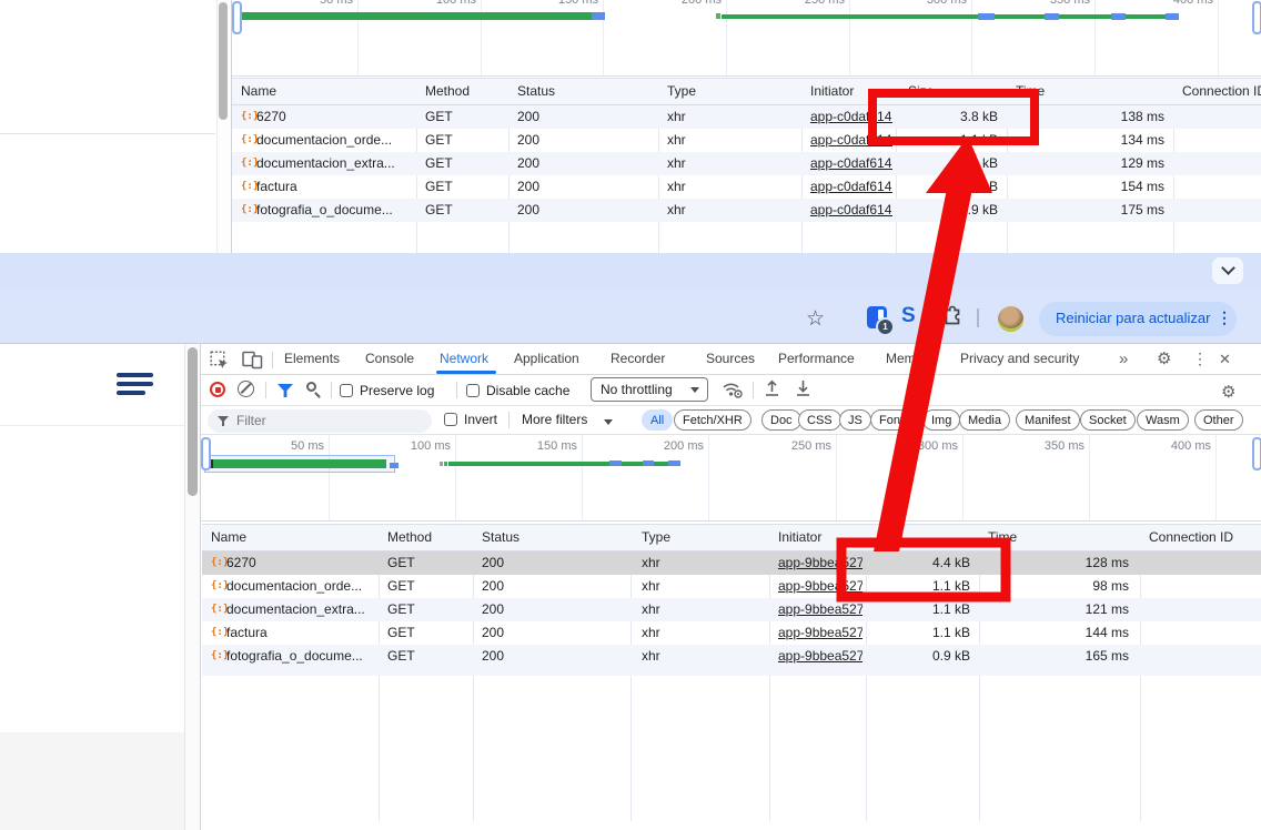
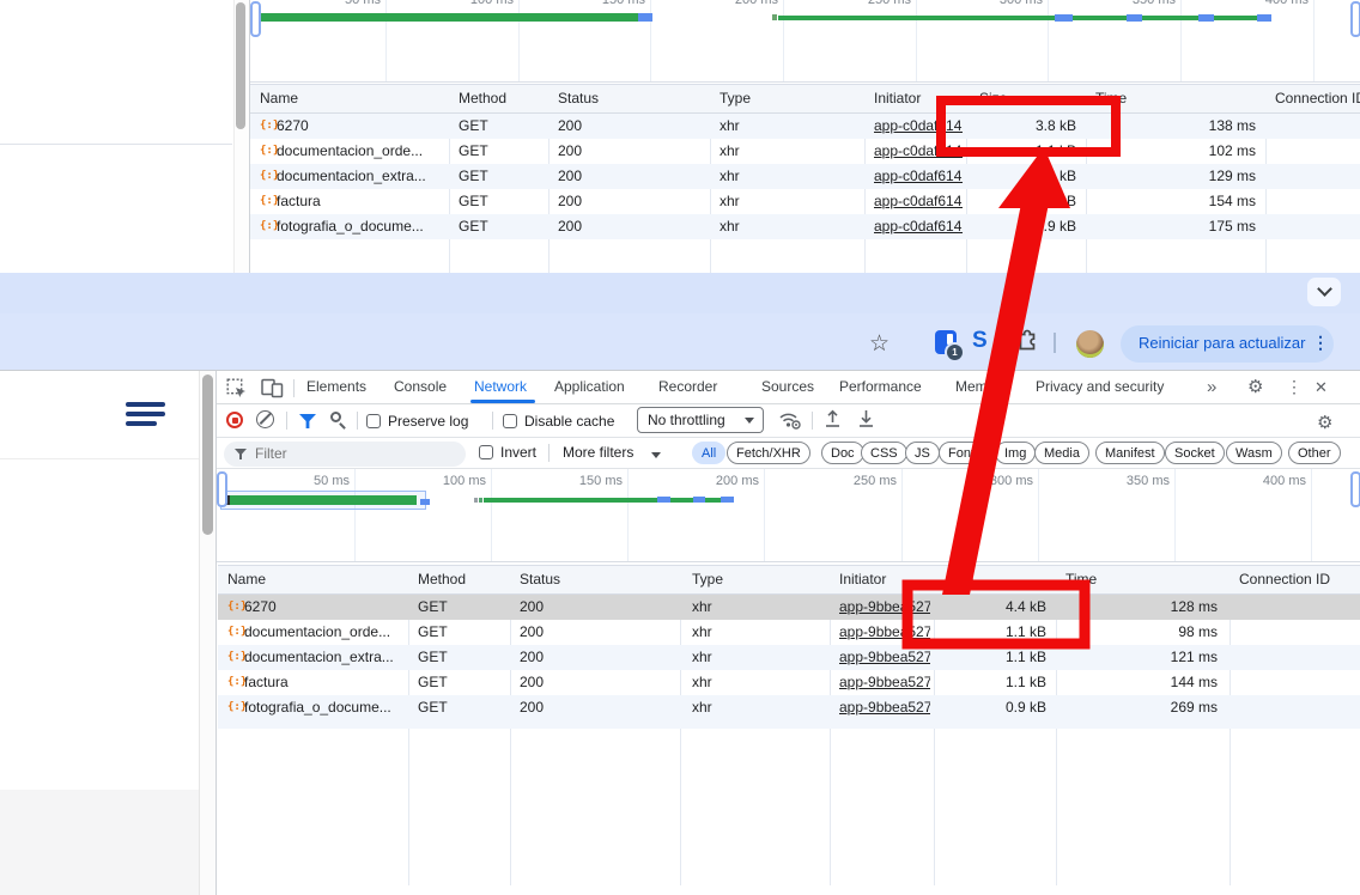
  50 ms
  100 ms
  150 ms
  200 ms
  250 ms
  300 ms
  350 ms
  400 ms
  Name
  Method
  Status
  Type
  Initiator
  Connection I
  {:}
  6270
  GET
  200
  xhr
  app-c0daf14
  3.8 kB
  138 ms
  {:}
  documentacion_orde...
  GET
  200
  xhr
- 134 ms
+ 102 ms
  {:}
  documentacion_extra...
  GET
  200
  xhr
  app-c0daf614
  129 ms
  {:}
  factura
  GET
  200
  xhr
  app-c0daf614
  154 ms
  {:}
  fotografia_o_docume...
  GET
  200
  xhr
  app-c0daf614
  .9 kB
  175 ms
  ☆
  1
  S
  Reiniciar para actualizar
  ⋮
  Elements
  Console
  Network
  Application
  Recorder
  Sources
  Performance
  Privacy and security
  »
  ⚙
  ⋮
  ✕
  Preserve log
  Disable cache
  No throttling
  ⚙
  Filter
  Invert
  More filters
  All
  Fetch/XHR
  Doc
  CSS
  JS
  Fon
  Img
  Media
  Manifest
  Socket
  Wasm
  Other
  50 ms
  100 ms
  150 ms
  200 ms
  250 ms
  300 ms
  350 ms
  400 ms
  Name
  Method
  Status
  Type
  Initiator
  Time
  Connection ID
  {:}
  6270
  GET
  200
  xhr
  app-9bbe27
  4.4 kB
  128 ms
  {:}
  documentacion_orde...
  GET
  200
  xhr
  app-9bbe27
  1.1 kB
  98 ms
  {:}
  documentacion_extra...
  GET
  200
  xhr
  app-9bbea527
  1.1 kB
  121 ms
  {:}
  factura
  GET
  200
  xhr
  app-9bbea527
  1.1 kB
  144 ms
  {:}
  fotografia_o_docume...
  GET
  200
  xhr
  app-9bbea527
  0.9 kB
- 165 ms
+ 269 ms
